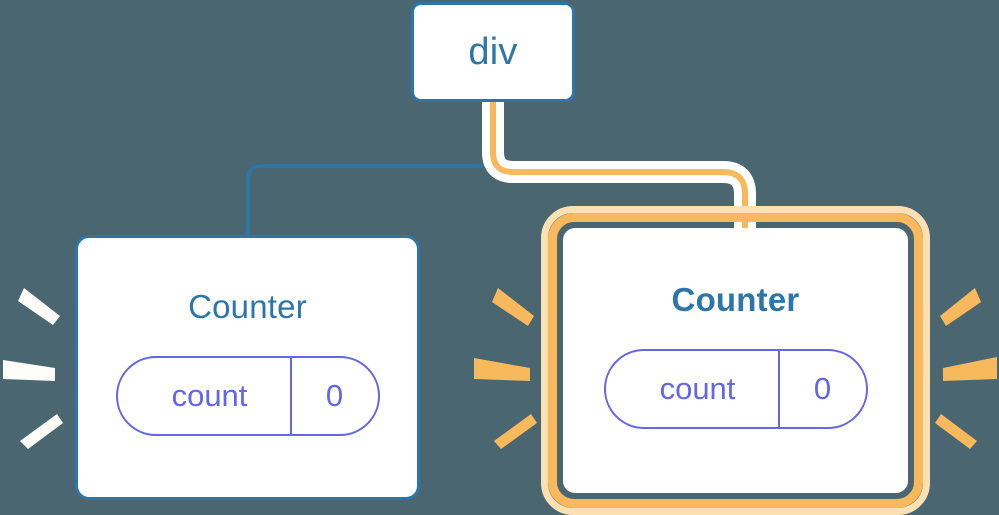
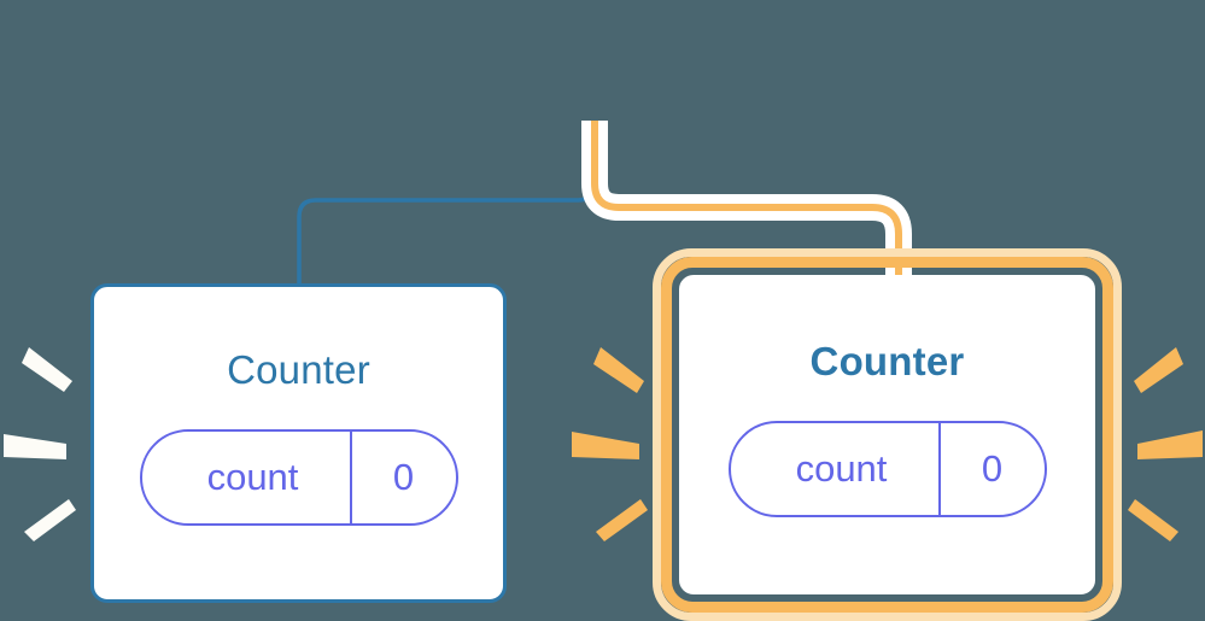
- div
  Counter
  count
  0
  Counter
  count
  0
